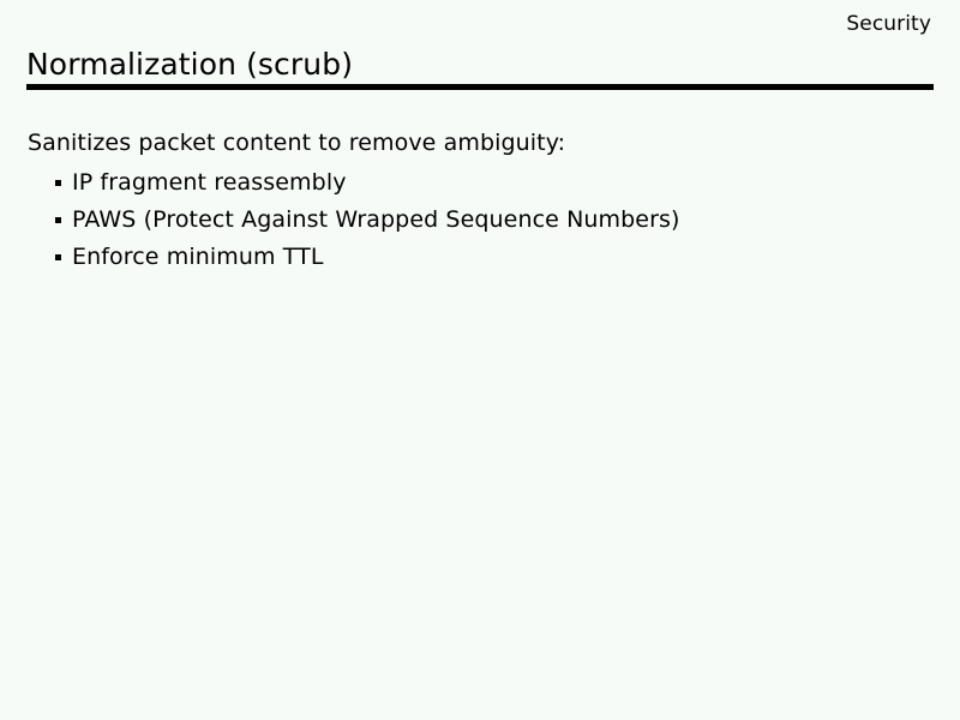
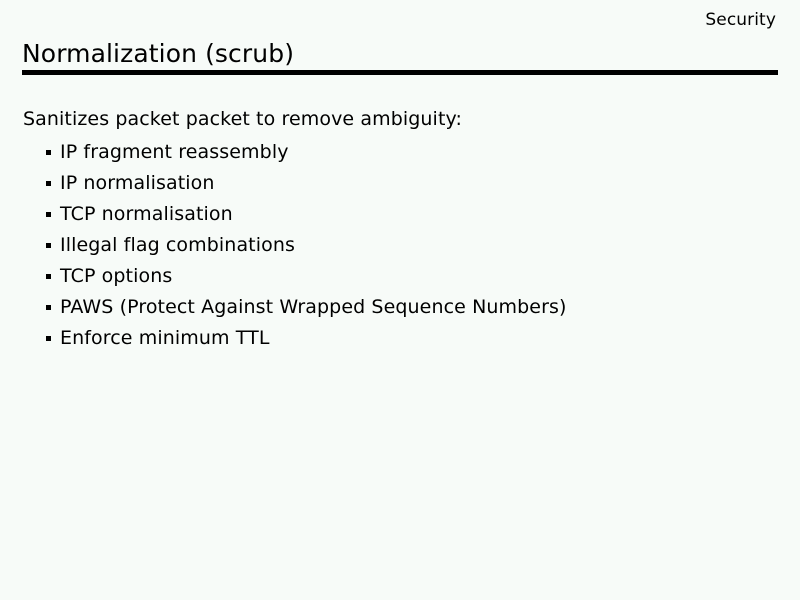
  Security
  Normalization (scrub)
- Sanitizes packet content to remove ambiguity:
+ Sanitizes packet packet to remove ambiguity:
  IP fragment reassembly
+ IP normalisation
+ TCP normalisation
+ Illegal flag combinations
+ TCP options
  PAWS (Protect Against Wrapped Sequence Numbers)
  Enforce minimum TTL
